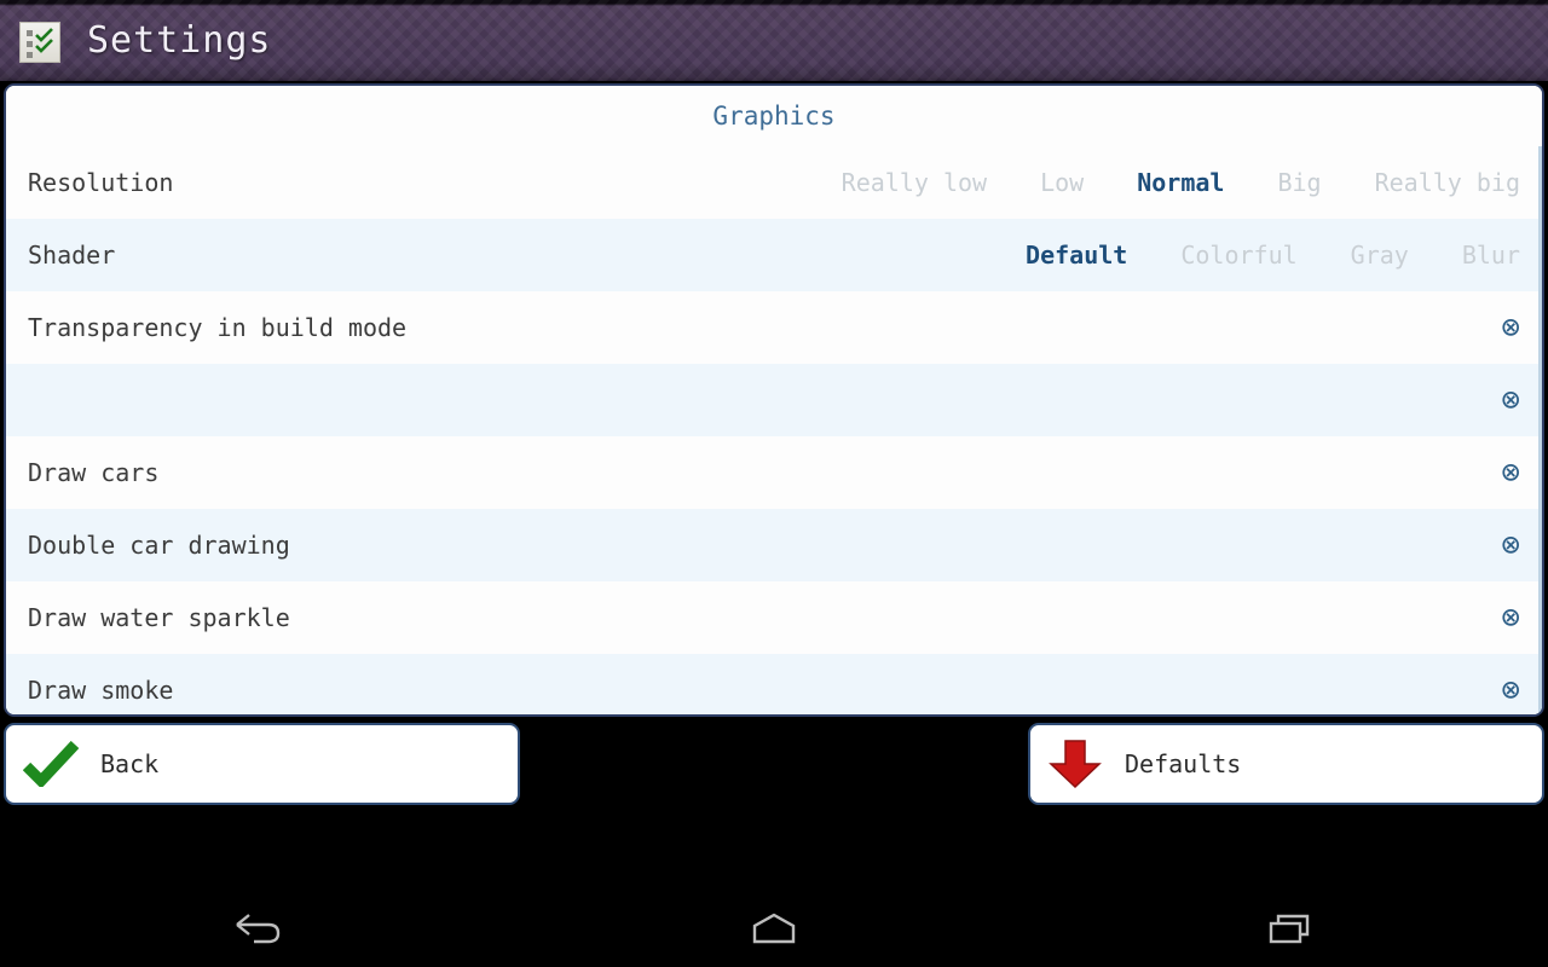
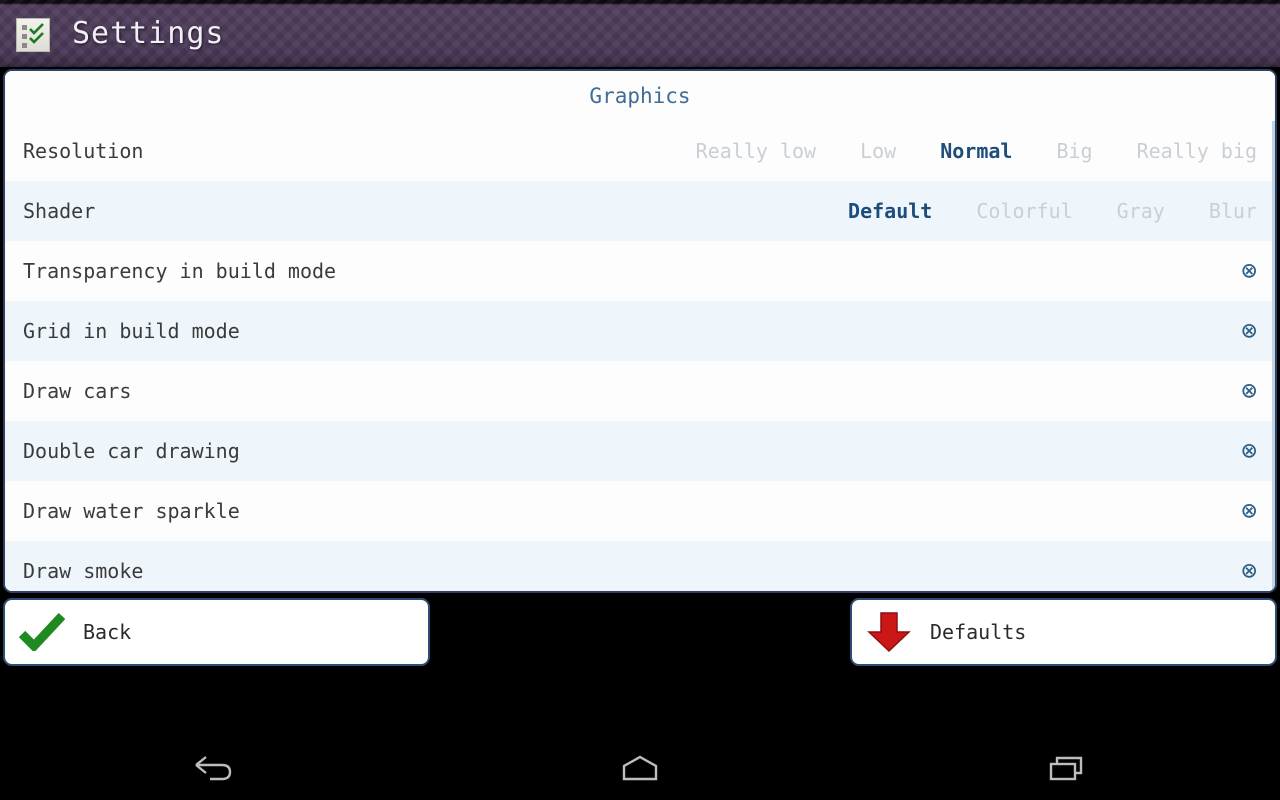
  Settings
  Graphics
  Resolution
  Really low
  Low
  Normal
  Big
  Really big
  Shader
  Default
  Colorful
  Gray
  Blur
  Transparency in build mode
  ⊗
+ Grid in build mode
  ⊗
  Draw cars
  ⊗
  Double car drawing
  ⊗
  Draw water sparkle
  ⊗
  Draw smoke
  ⊗
  Back
  Defaults
